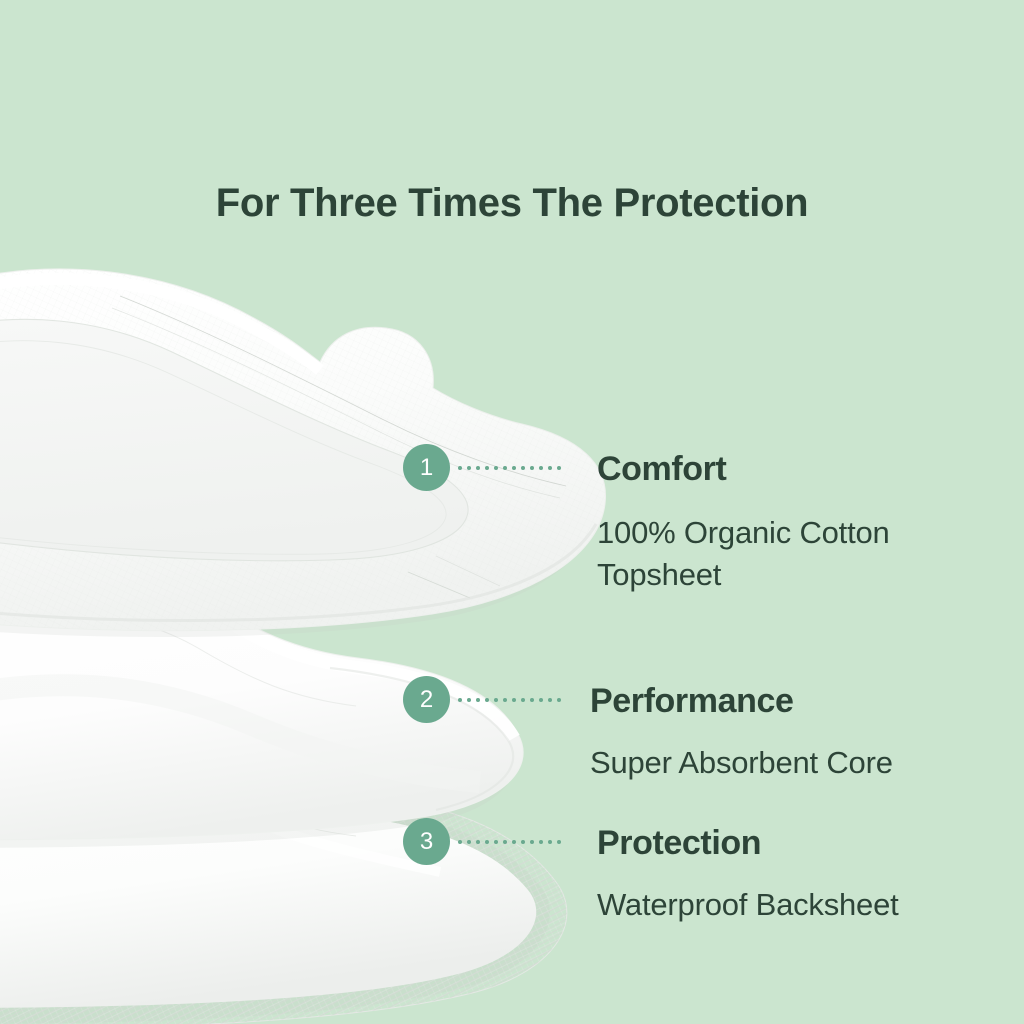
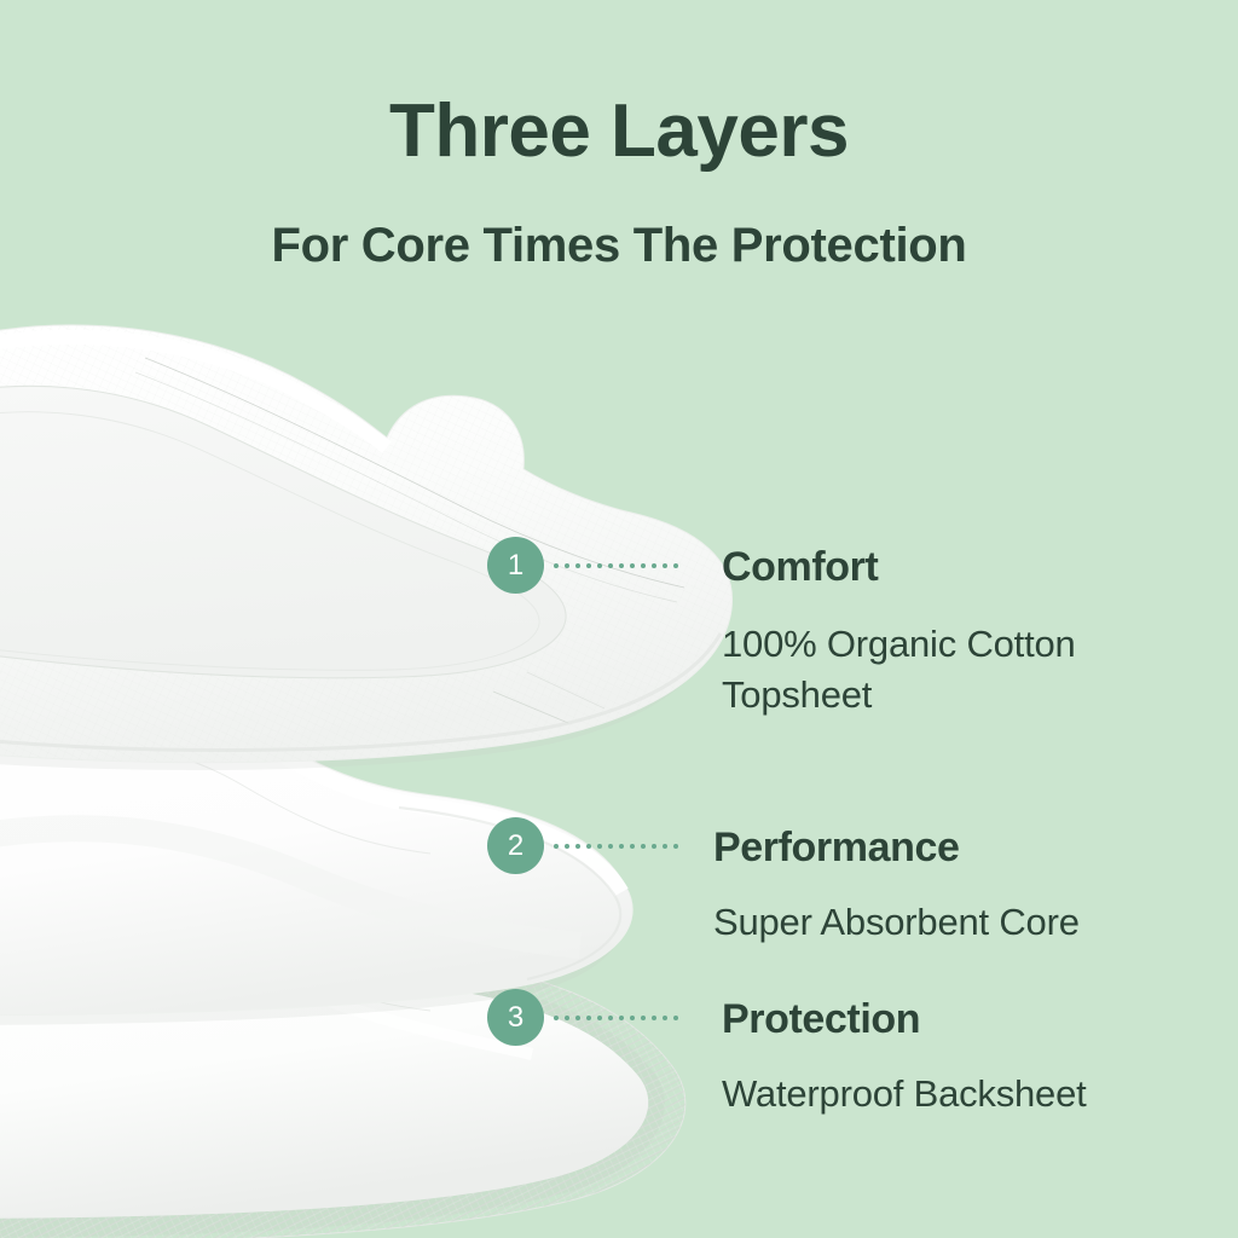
+ Three Layers
- For Three Times The Protection
+ For Core Times The Protection
  1
  Comfort
  100% Organic Cotton
  Topsheet
  2
  Performance
  Super Absorbent Core
  3
  Protection
  Waterproof Backsheet
